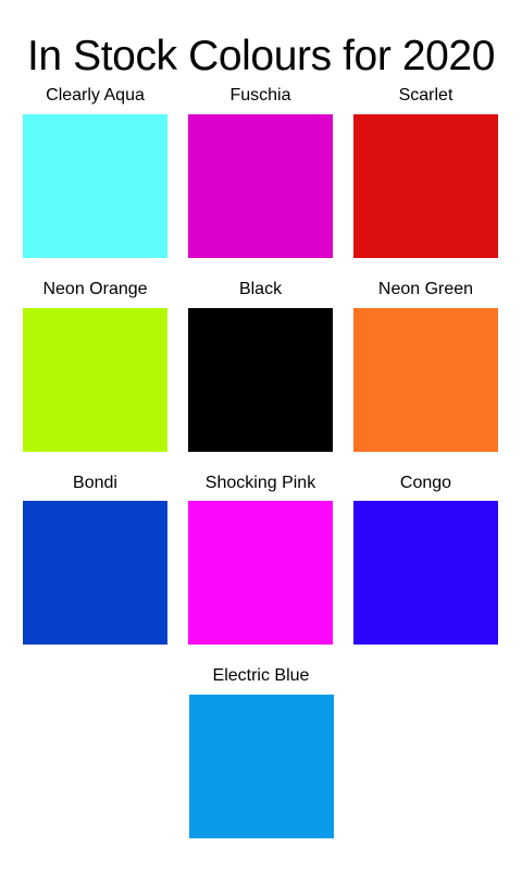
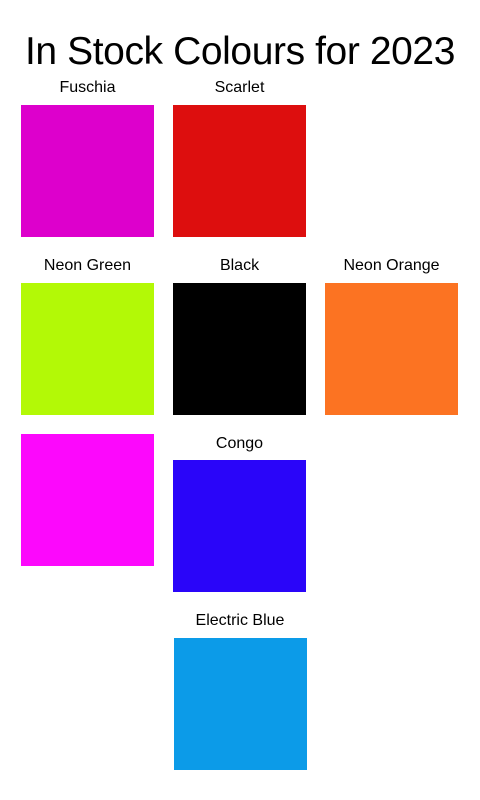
- In Stock Colours for 2020
+ In Stock Colours for 2023
- Clearly Aqua
  Fuschia
  Scarlet
- Neon Orange
+ Neon Green
  Black
- Neon Green
+ Neon Orange
- Bondi
- Shocking Pink
  Congo
  Electric Blue
